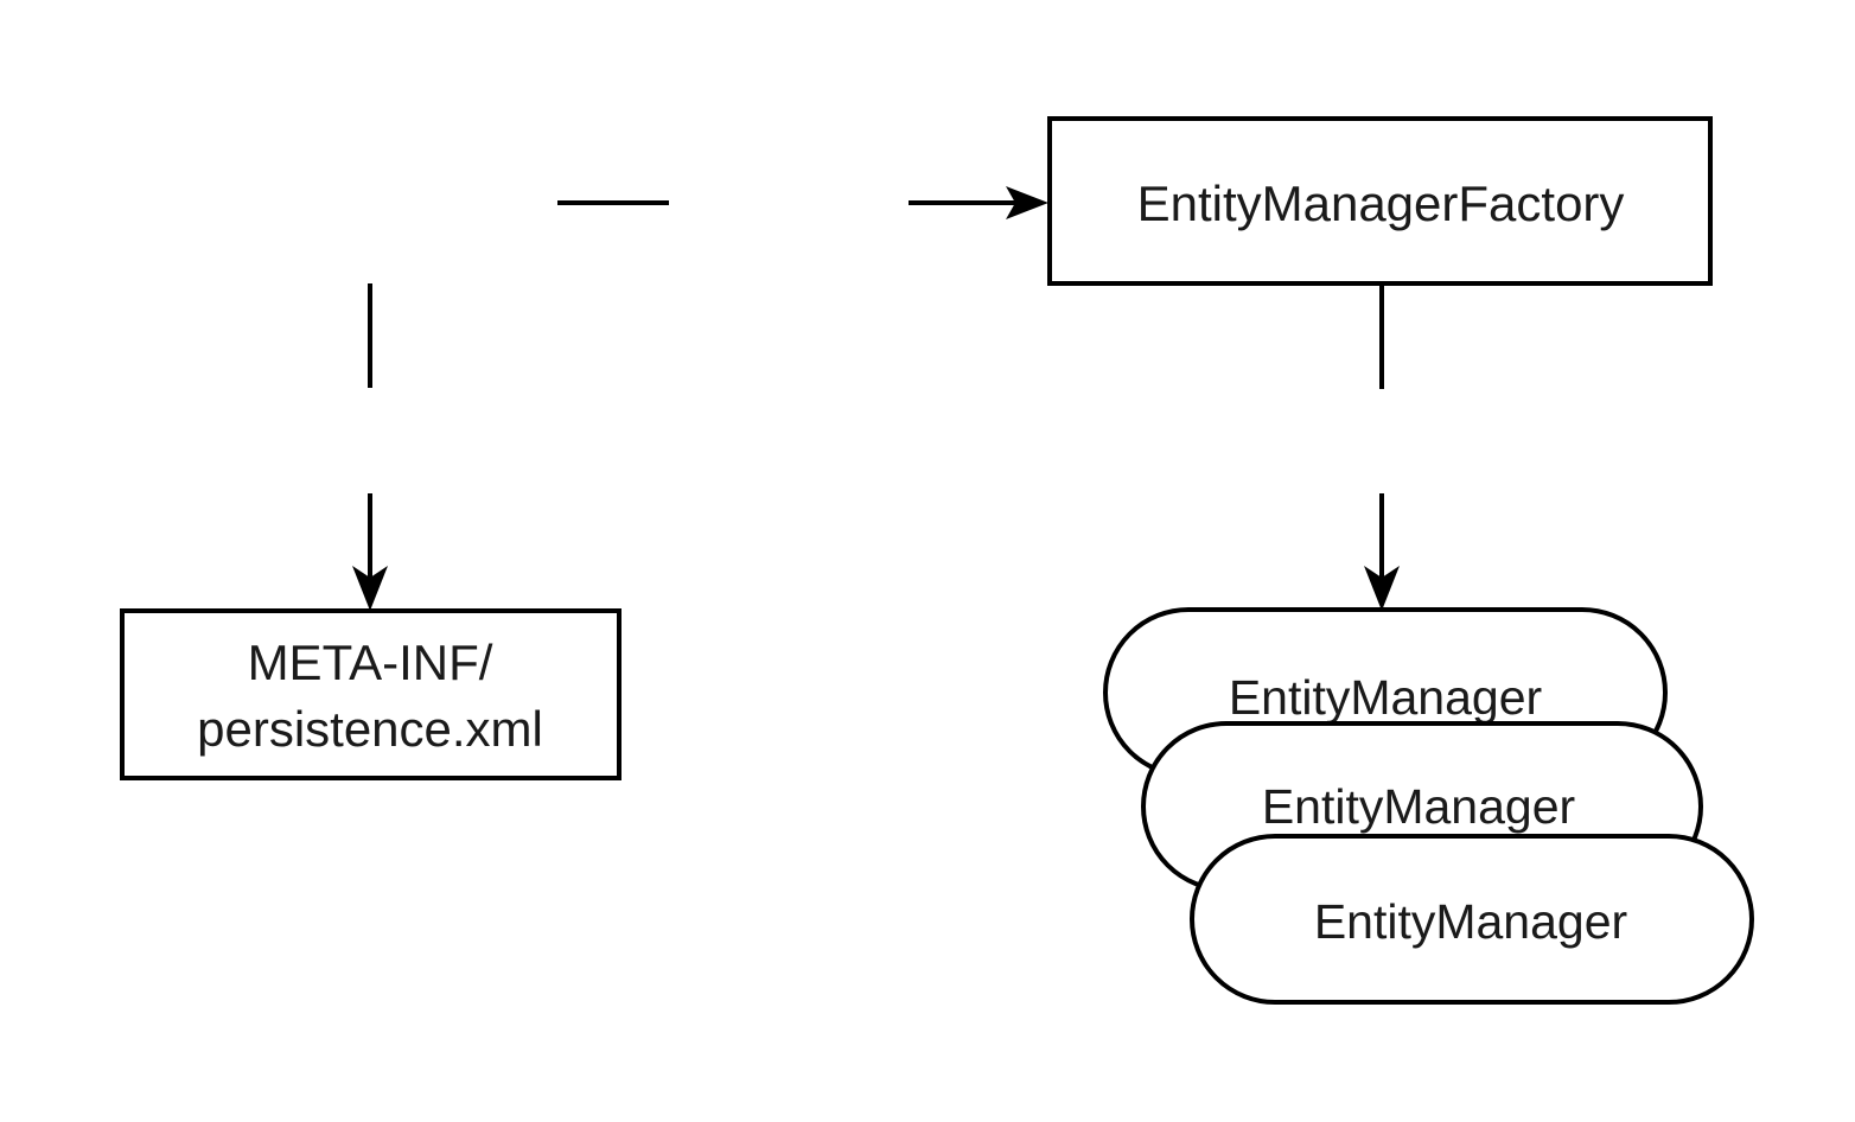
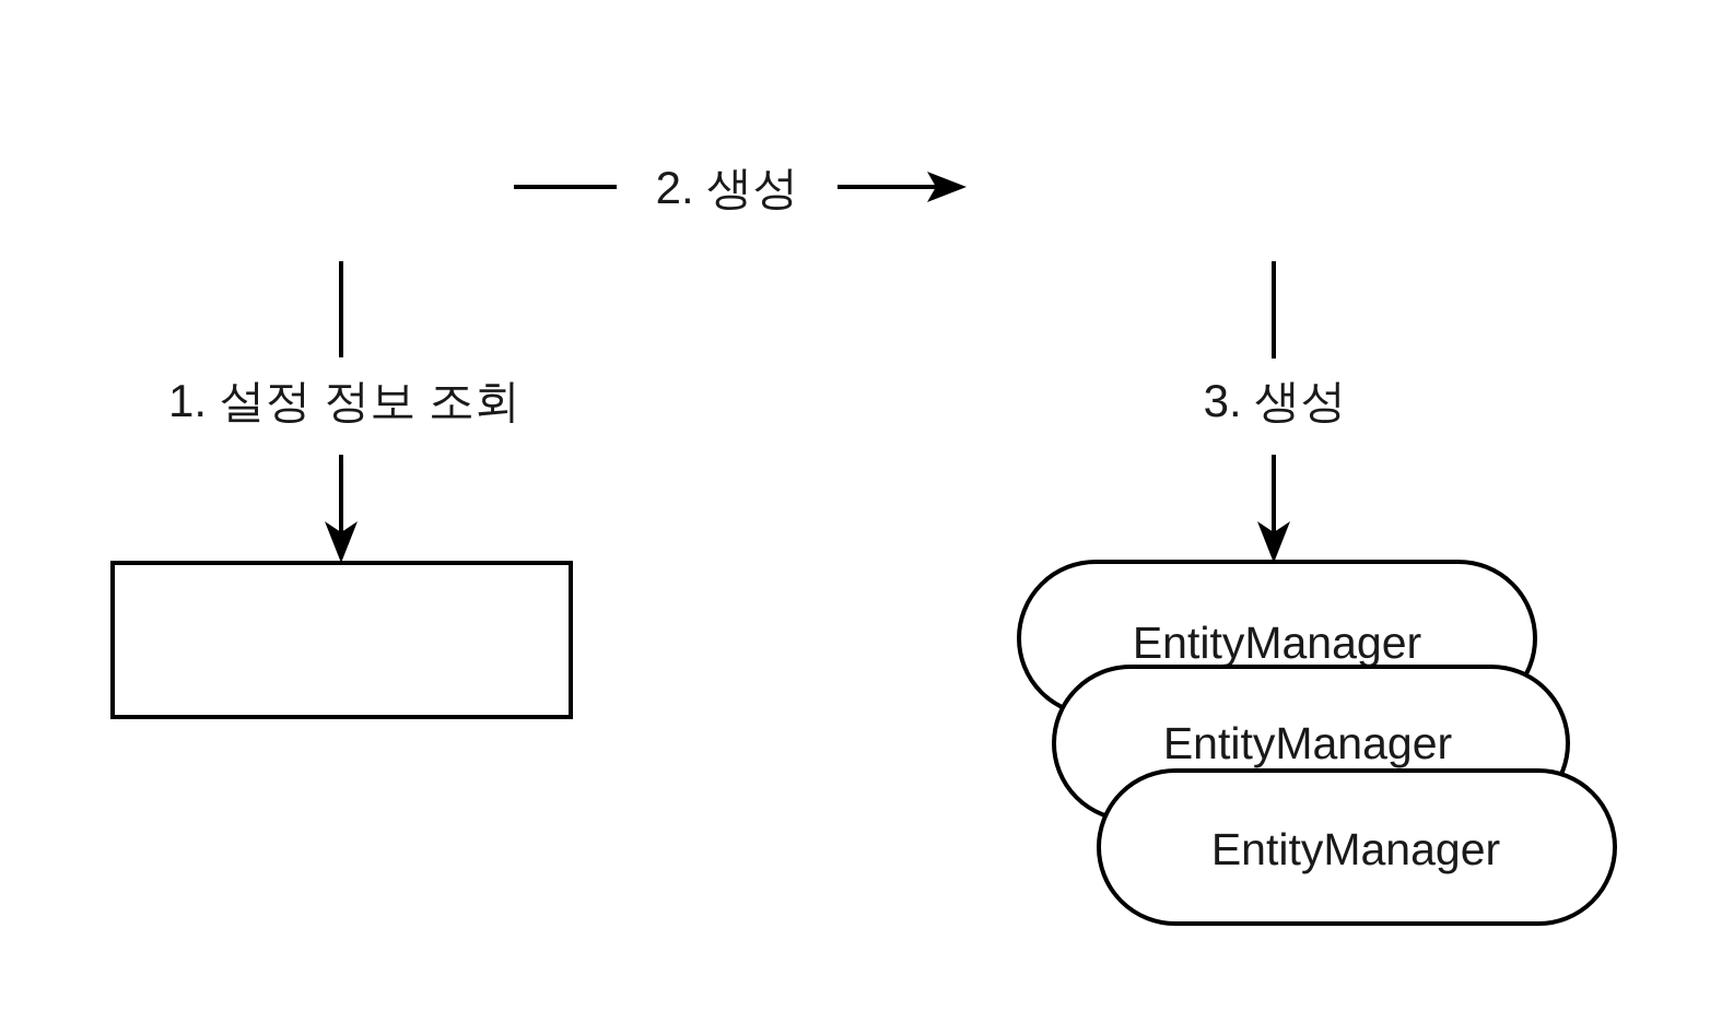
- META-INF/
- persistence.xml
- EntityManagerFactory
  EntityManager
  EntityManager
  EntityManager
+ 2. 생성
+ 1. 설정 정보 조회
+ 3. 생성
